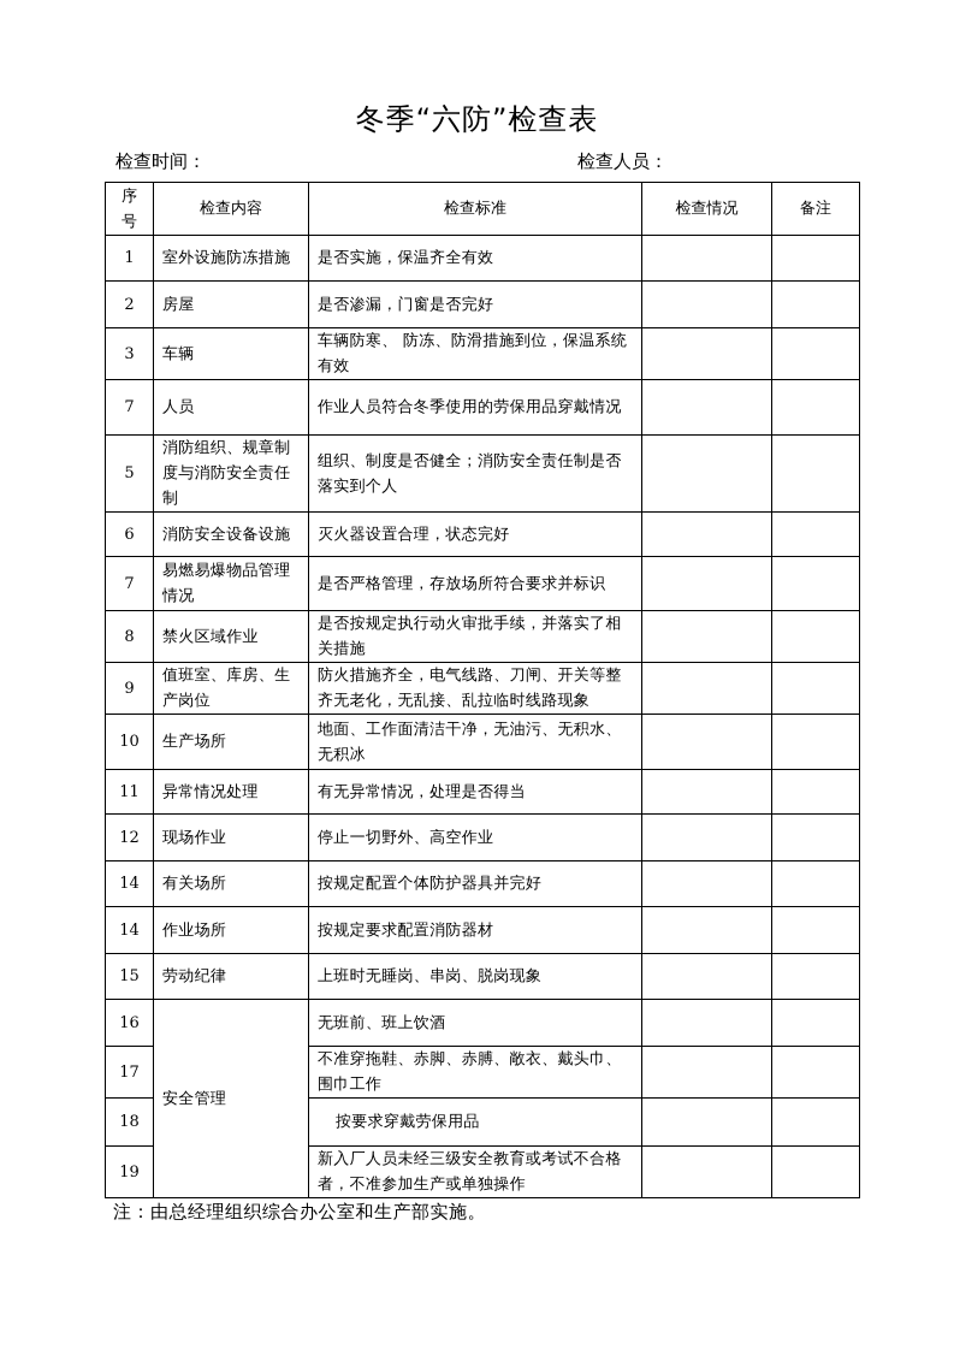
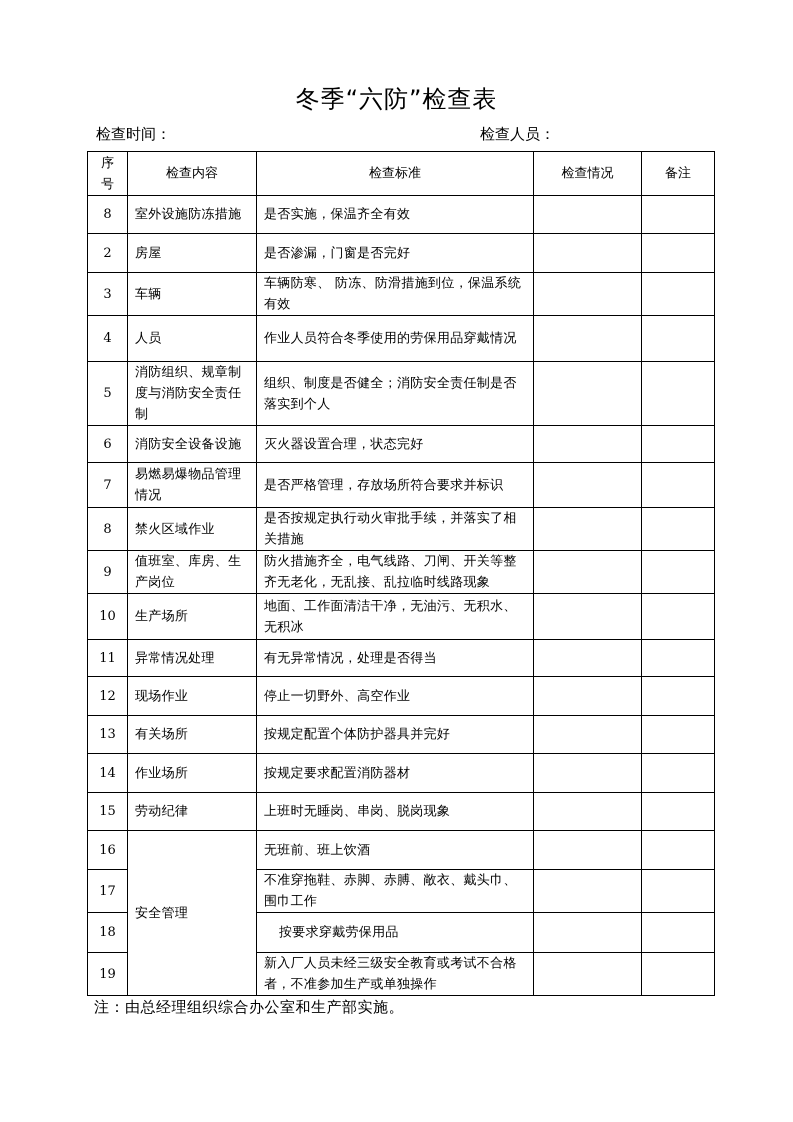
  冬季“六防”检查表
  检查时间：
  检查人员：
  序 号	检查内容	检查标准	检查情况	备注
- 1	室外设施防冻措施	是否实施，保温齐全有效
+ 8	室外设施防冻措施	是否实施，保温齐全有效
  2	房屋	是否渗漏，门窗是否完好
  3	车辆	车辆防寒、 防冻、防滑措施到位，保温系统有效
- 7	人员	作业人员符合冬季使用的劳保用品穿戴情况
+ 4	人员	作业人员符合冬季使用的劳保用品穿戴情况
  5	消防组织、规章制度与消防安全责任制	组织、制度是否健全；消防安全责任制是否落实到个人
  6	消防安全设备设施	灭火器设置合理，状态完好
  7	易燃易爆物品管理情况	是否严格管理，存放场所符合要求并标识
  8	禁火区域作业	是否按规定执行动火审批手续，并落实了相关措施
  9	值班室、库房、生产岗位	防火措施齐全，电气线路、刀闸、开关等整齐无老化，无乱接、乱拉临时线路现象
  10	生产场所	地面、工作面清洁干净，无油污、无积水、无积冰
  11	异常情况处理	有无异常情况，处理是否得当
  12	现场作业	停止一切野外、高空作业
- 14	有关场所	按规定配置个体防护器具并完好
+ 13	有关场所	按规定配置个体防护器具并完好
  14	作业场所	按规定要求配置消防器材
  15	劳动纪律	上班时无睡岗、串岗、脱岗现象
  16	安全管理	无班前、班上饮酒
  17	不准穿拖鞋、赤脚、赤膊、敞衣、戴头巾、围巾工作
  18	按要求穿戴劳保用品
  19	新入厂人员未经三级安全教育或考试不合格者，不准参加生产或单独操作
  注：由总经理组织综合办公室和生产部实施。
